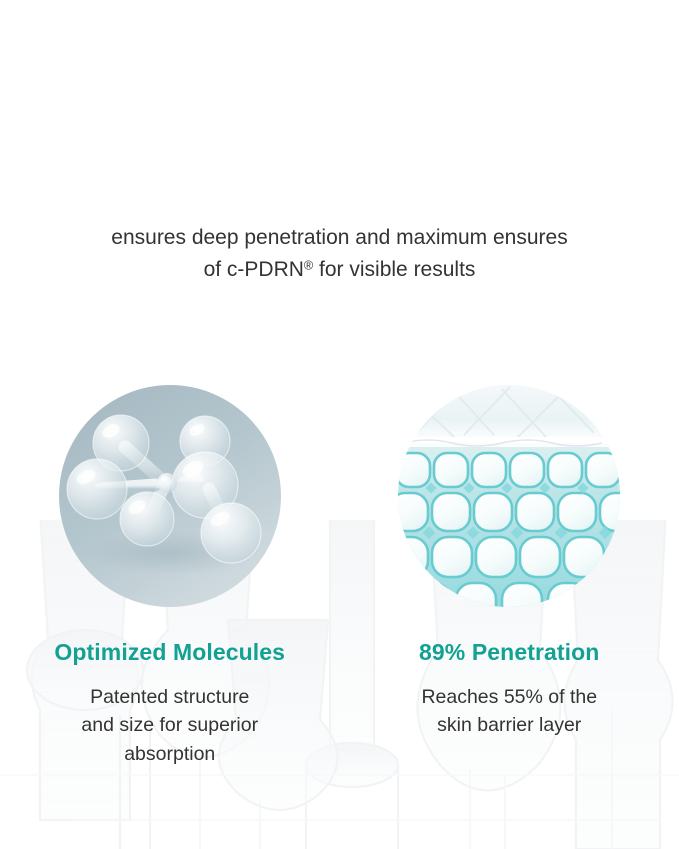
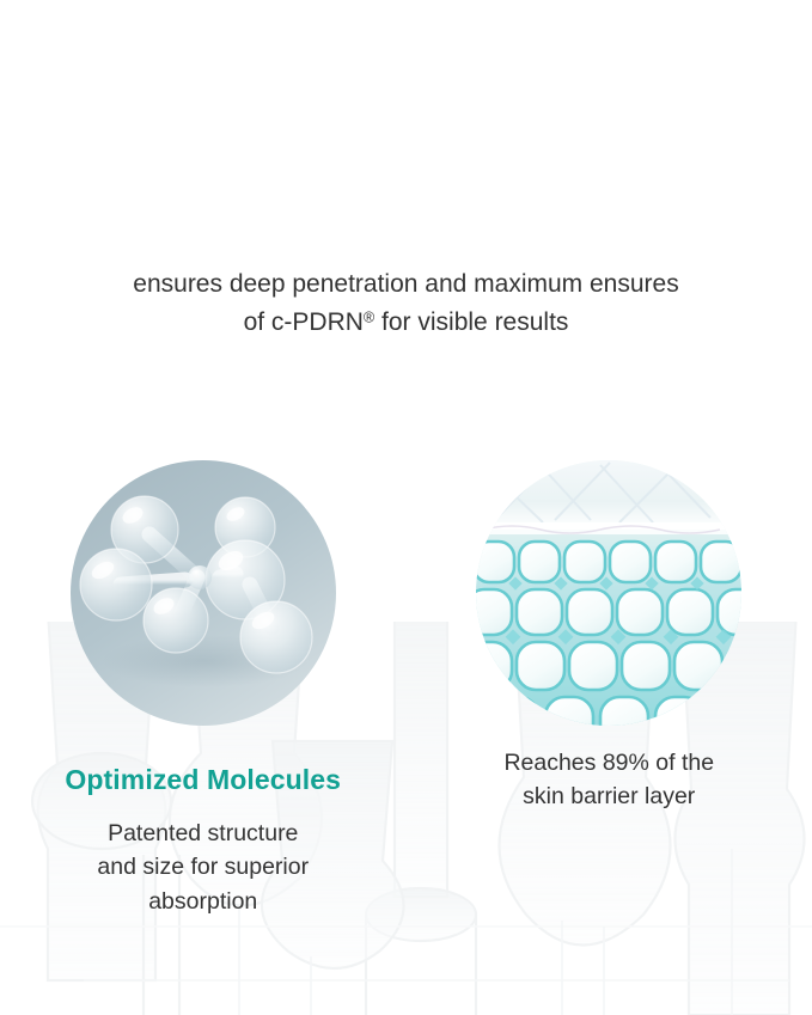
  ensures deep penetration and maximum ensures
  of c-PDRN® for visible results
  Optimized Molecules
  Patented structure
  and size for superior
  absorption
- 89% Penetration
- Reaches 55% of the
+ Reaches 89% of the
  skin barrier layer
